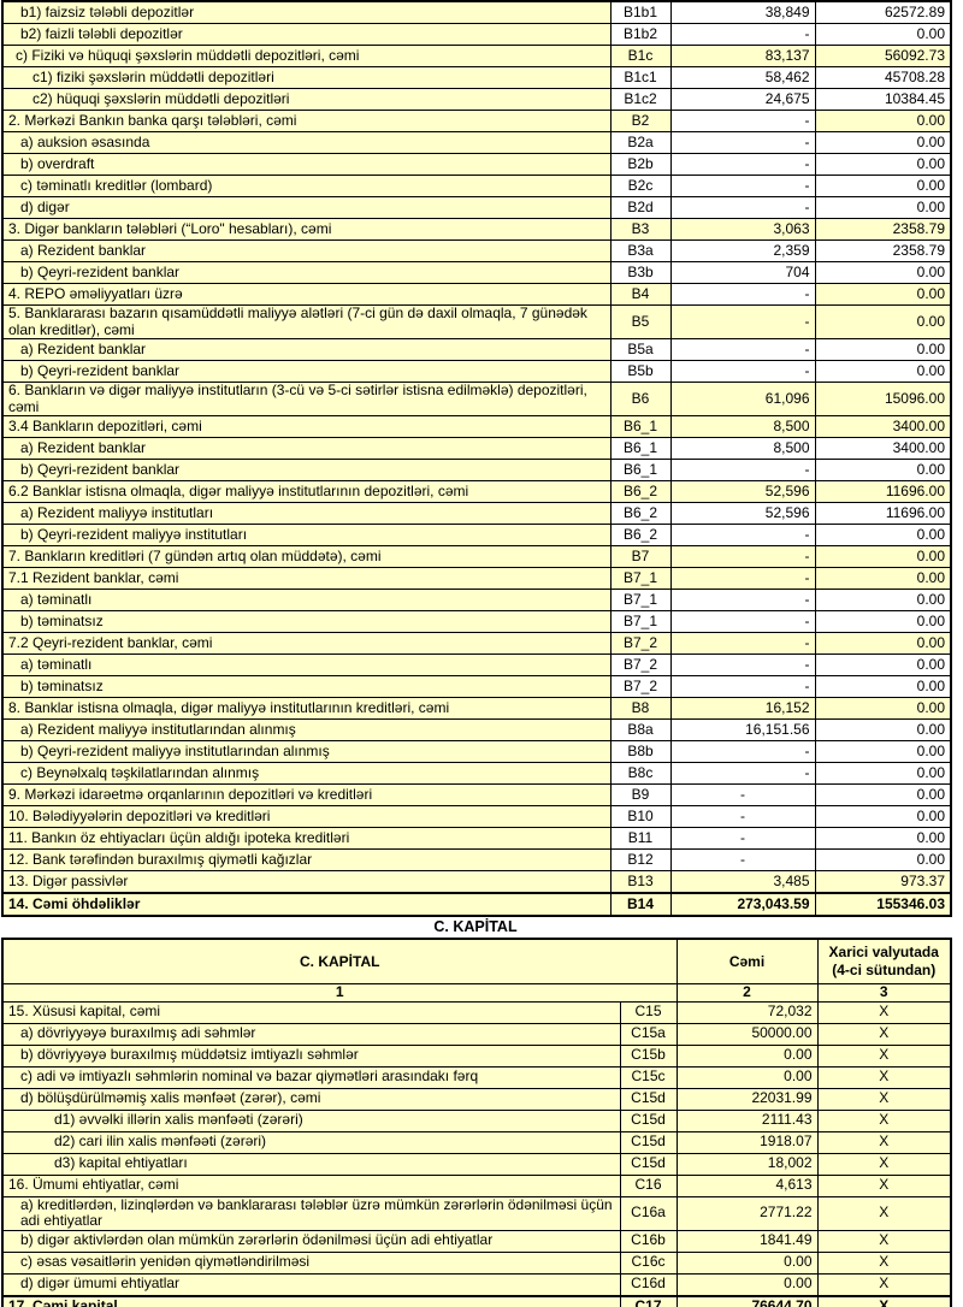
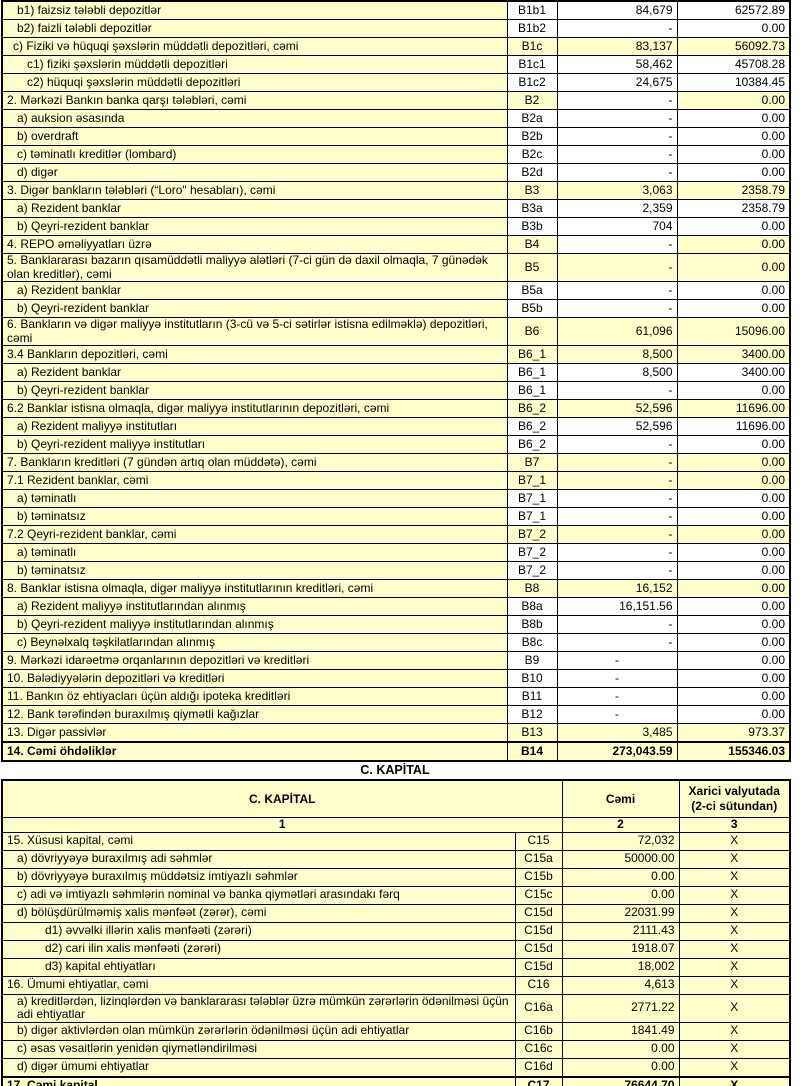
- b1) faizsiz tələbli depozitlər	B1b1	38,849	62572.89
+ b1) faizsiz tələbli depozitlər	B1b1	84,679	62572.89
  b2) faizli tələbli depozitlər	B1b2	-	0.00
  c) Fiziki və hüquqi şəxslərin müddətli depozitləri, cəmi	B1c	83,137	56092.73
  c1) fiziki şəxslərin müddətli depozitləri	B1c1	58,462	45708.28
  c2) hüquqi şəxslərin müddətli depozitləri	B1c2	24,675	10384.45
  2. Mərkəzi Bankın banka qarşı tələbləri, cəmi	B2	-	0.00
  a) auksion əsasında	B2a	-	0.00
  b) overdraft	B2b	-	0.00
  c) təminatlı kreditlər (lombard)	B2c	-	0.00
  d) digər	B2d	-	0.00
  3. Digər bankların tələbləri (“Loro" hesabları), cəmi	B3	3,063	2358.79
  a) Rezident banklar	B3a	2,359	2358.79
  b) Qeyri-rezident banklar	B3b	704	0.00
  4. REPO əməliyyatları üzrə	B4	-	0.00
  5. Banklararası bazarın qısamüddətli maliyyə alətləri (7-ci gün də daxil olmaqla, 7 günədək olan kreditlər), cəmi	B5	-	0.00
  a) Rezident banklar	B5a	-	0.00
  b) Qeyri-rezident banklar	B5b	-	0.00
  6. Bankların və digər maliyyə institutların (3-cü və 5-ci sətirlər istisna edilməklə) depozitləri, cəmi	B6	61,096	15096.00
  3.4 Bankların depozitləri, cəmi	B6_1	8,500	3400.00
  a) Rezident banklar	B6_1	8,500	3400.00
  b) Qeyri-rezident banklar	B6_1	-	0.00
  6.2 Banklar istisna olmaqla, digər maliyyə institutlarının depozitləri, cəmi	B6_2	52,596	11696.00
  a) Rezident maliyyə institutları	B6_2	52,596	11696.00
  b) Qeyri-rezident maliyyə institutları	B6_2	-	0.00
  7. Bankların kreditləri (7 gündən artıq olan müddətə), cəmi	B7	-	0.00
  7.1 Rezident banklar, cəmi	B7_1	-	0.00
  a) təminatlı	B7_1	-	0.00
  b) təminatsız	B7_1	-	0.00
  7.2 Qeyri-rezident banklar, cəmi	B7_2	-	0.00
  a) təminatlı	B7_2	-	0.00
  b) təminatsız	B7_2	-	0.00
  8. Banklar istisna olmaqla, digər maliyyə institutlarının kreditləri, cəmi	B8	16,152	0.00
  a) Rezident maliyyə institutlarından alınmış	B8a	16,151.56	0.00
  b) Qeyri-rezident maliyyə institutlarından alınmış	B8b	-	0.00
  c) Beynəlxalq təşkilatlarından alınmış	B8c	-	0.00
  9. Mərkəzi idarəetmə orqanlarının depozitləri və kreditləri	B9	-	0.00
  10. Bələdiyyələrin depozitləri və kreditləri	B10	-	0.00
  11. Bankın öz ehtiyacları üçün aldığı ipoteka kreditləri	B11	-	0.00
  12. Bank tərəfindən buraxılmış qiymətli kağızlar	B12	-	0.00
  13. Digər passivlər	B13	3,485	973.37
  14. Cəmi öhdəliklər	B14	273,043.59	155346.03
  C. KAPİTAL
- C. KAPİTAL	Cəmi	Xarici valyutada (4-ci sütundan)
+ C. KAPİTAL	Cəmi	Xarici valyutada (2-ci sütundan)
  1	2	3
  15. Xüsusi kapital, cəmi	C15	72,032	X
  a) dövriyyəyə buraxılmış adi səhmlər	C15a	50000.00	X
  b) dövriyyəyə buraxılmış müddətsiz imtiyazlı səhmlər	C15b	0.00	X
- c) adi və imtiyazlı səhmlərin nominal və bazar qiymətləri arasındakı fərq	C15c	0.00	X
+ c) adi və imtiyazlı səhmlərin nominal və banka qiymətləri arasındakı fərq	C15c	0.00	X
  d) bölüşdürülməmiş xalis mənfəət (zərər), cəmi	C15d	22031.99	X
  d1) əvvəlki illərin xalis mənfəəti (zərəri)	C15d	2111.43	X
  d2) cari ilin xalis mənfəəti (zərəri)	C15d	1918.07	X
  d3) kapital ehtiyatları	C15d	18,002	X
  16. Ümumi ehtiyatlar, cəmi	C16	4,613	X
  a) kreditlərdən, lizinqlərdən və banklararası tələblər üzrə mümkün zərərlərin ödənilməsi üçün adi ehtiyatlar	C16a	2771.22	X
  b) digər aktivlərdən olan mümkün zərərlərin ödənilməsi üçün adi ehtiyatlar	C16b	1841.49	X
  c) əsas vəsaitlərin yenidən qiymətləndirilməsi	C16c	0.00	X
  d) digər ümumi ehtiyatlar	C16d	0.00	X
  17. Cəmi kapital	C17	76644.70	X
